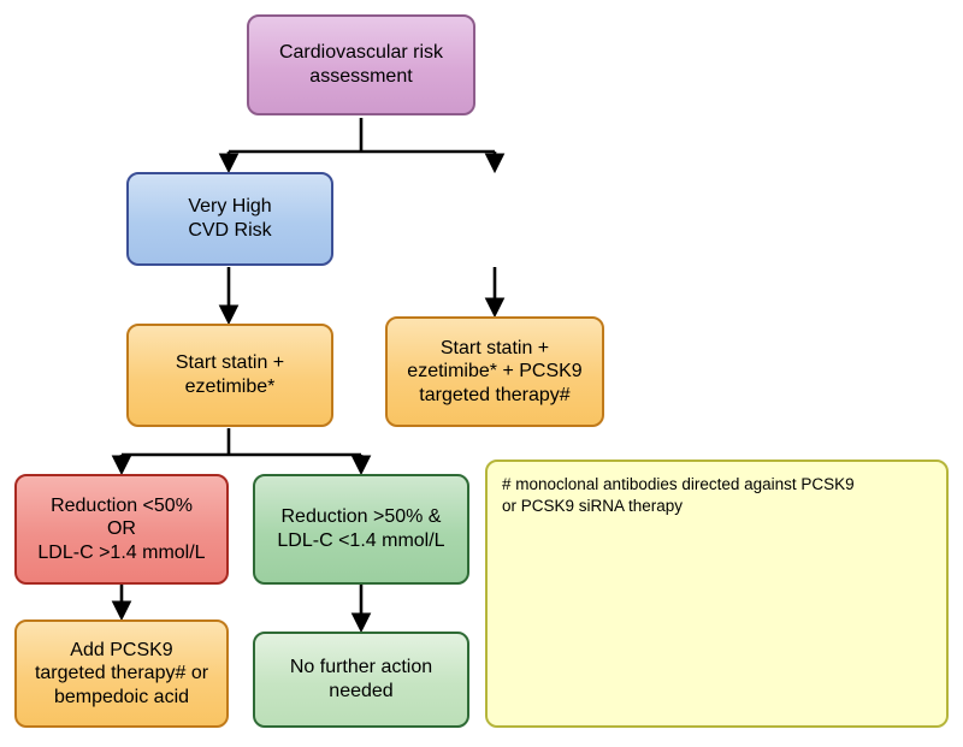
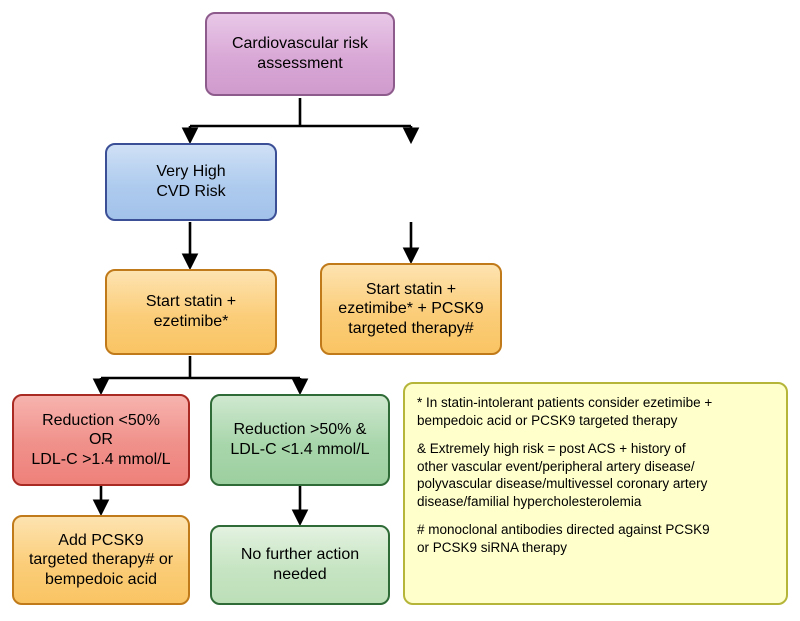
  Cardiovascular risk
  assessment
  Very High
  CVD Risk
  Start statin +
  ezetimibe*
  Start statin +
  ezetimibe* + PCSK9
  targeted therapy#
  Reduction <50%
  OR
  LDL-C >1.4 mmol/L
  Reduction >50% &
  LDL-C <1.4 mmol/L
  Add PCSK9
  targeted therapy# or
  bempedoic acid
  No further action
  needed
+ * In statin-intolerant patients consider ezetimibe +
+ bempedoic acid or PCSK9 targeted therapy
+ & Extremely high risk = post ACS + history of
+ other vascular event/peripheral artery disease/
+ polyvascular disease/multivessel coronary artery
+ disease/familial hypercholesterolemia
  # monoclonal antibodies directed against PCSK9
  or PCSK9 siRNA therapy
